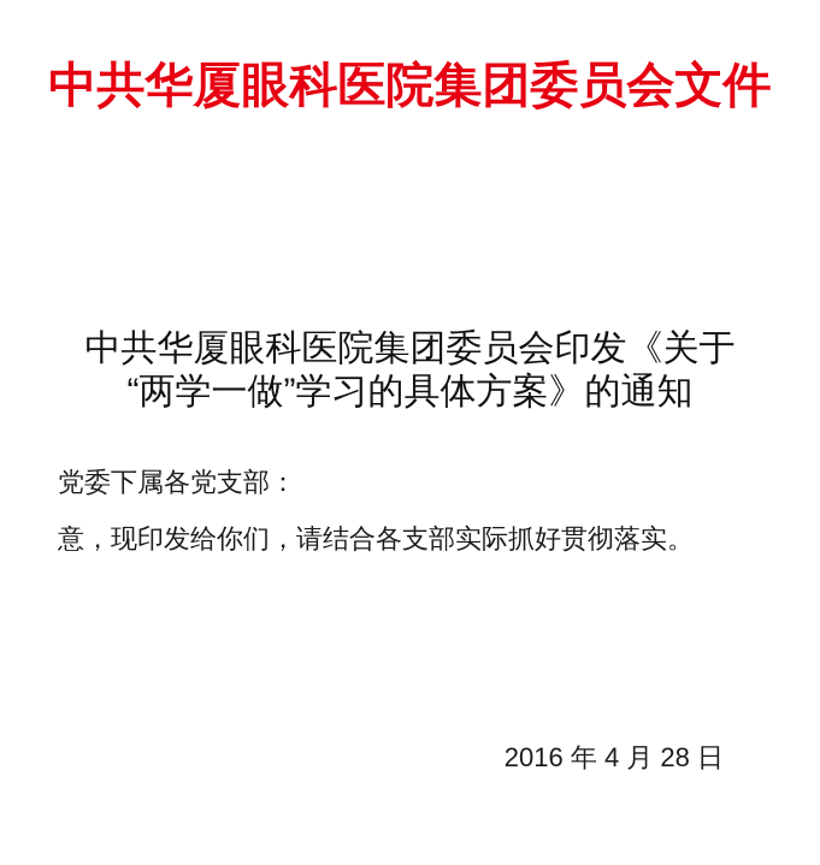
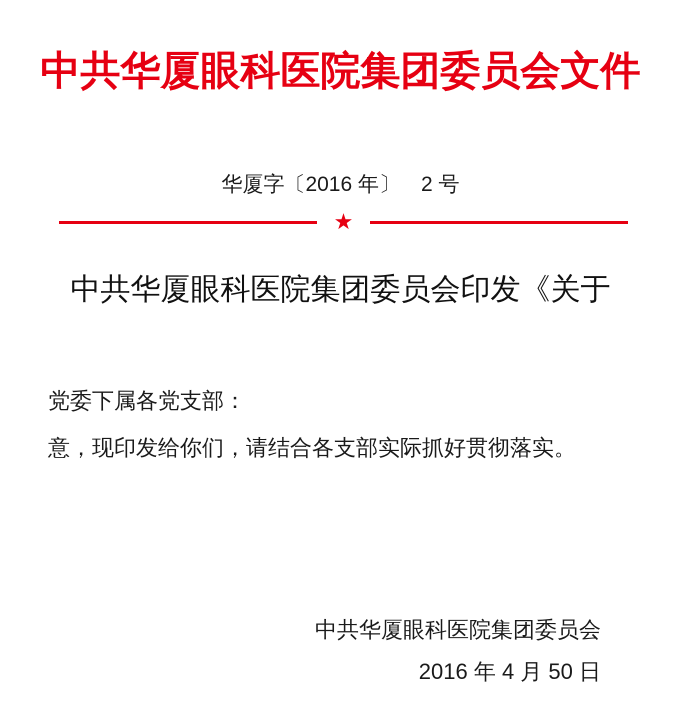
  中共华厦眼科医院集团委员会文件
+ 华厦字〔2016 年〕 2 号
+ ★
  中共华厦眼科医院集团委员会印发《关于
- “两学一做”学习的具体方案》的通知
  党委下属各党支部：
  意，现印发给你们，请结合各支部实际抓好贯彻落实。
+ 中共华厦眼科医院集团委员会
- 2016 年 4 月 28 日
+ 2016 年 4 月 50 日
